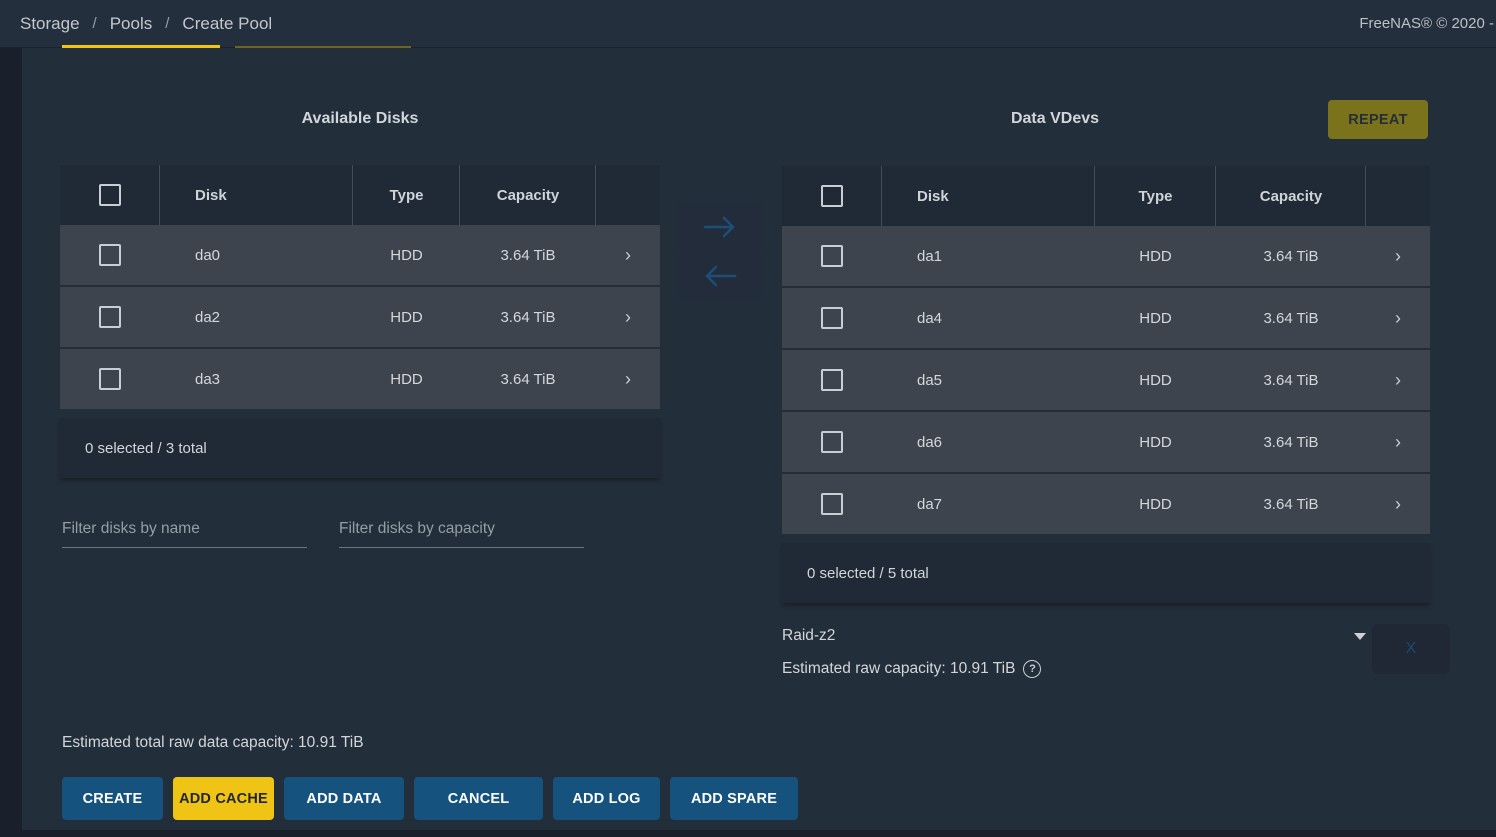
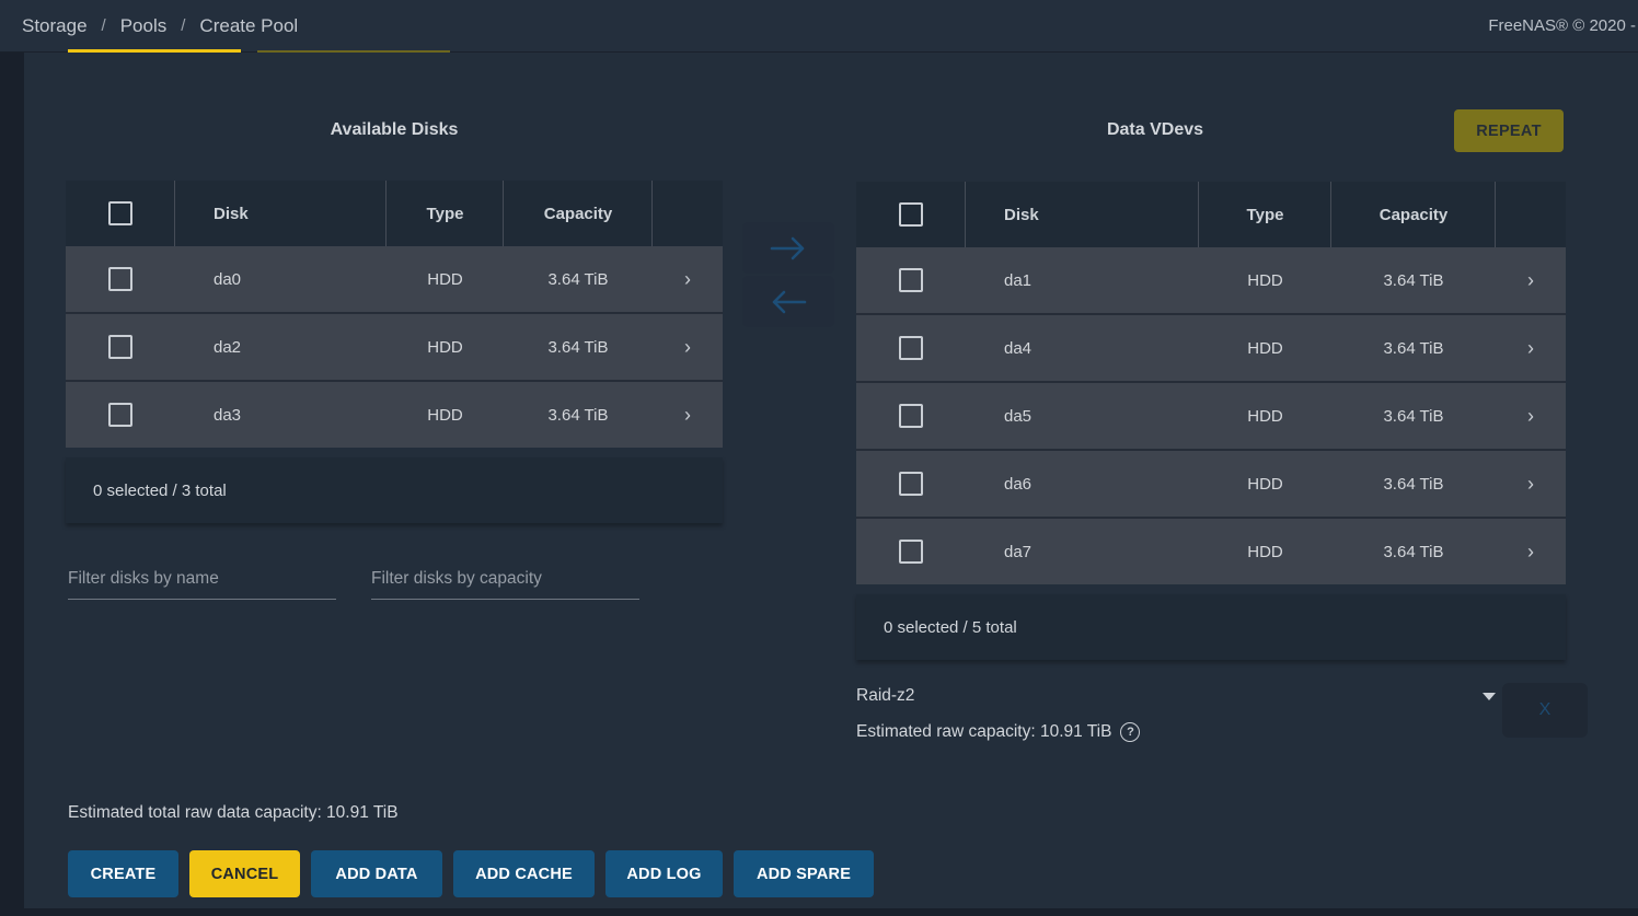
  Storage
  /
  Pools
  /
  Create Pool
  FreeNAS® © 2020 -
  Available Disks
  Data VDevs
  REPEAT
  Disk
  Type
  Capacity
  da0
  HDD
  3.64 TiB
  ›
  da2
  HDD
  3.64 TiB
  ›
  da3
  HDD
  3.64 TiB
  ›
  0 selected / 3 total
  Disk
  Type
  Capacity
  da1
  HDD
  3.64 TiB
  ›
  da4
  HDD
  3.64 TiB
  ›
  da5
  HDD
  3.64 TiB
  ›
  da6
  HDD
  3.64 TiB
  ›
  da7
  HDD
  3.64 TiB
  ›
  0 selected / 5 total
  Filter disks by name
  Filter disks by capacity
  Raid-z2
  Estimated raw capacity: 10.91 TiB
  ?
  X
  Estimated total raw data capacity: 10.91 TiB
  CREATE
- ADD CACHE
+ CANCEL
  ADD DATA
- CANCEL
+ ADD CACHE
  ADD LOG
  ADD SPARE
